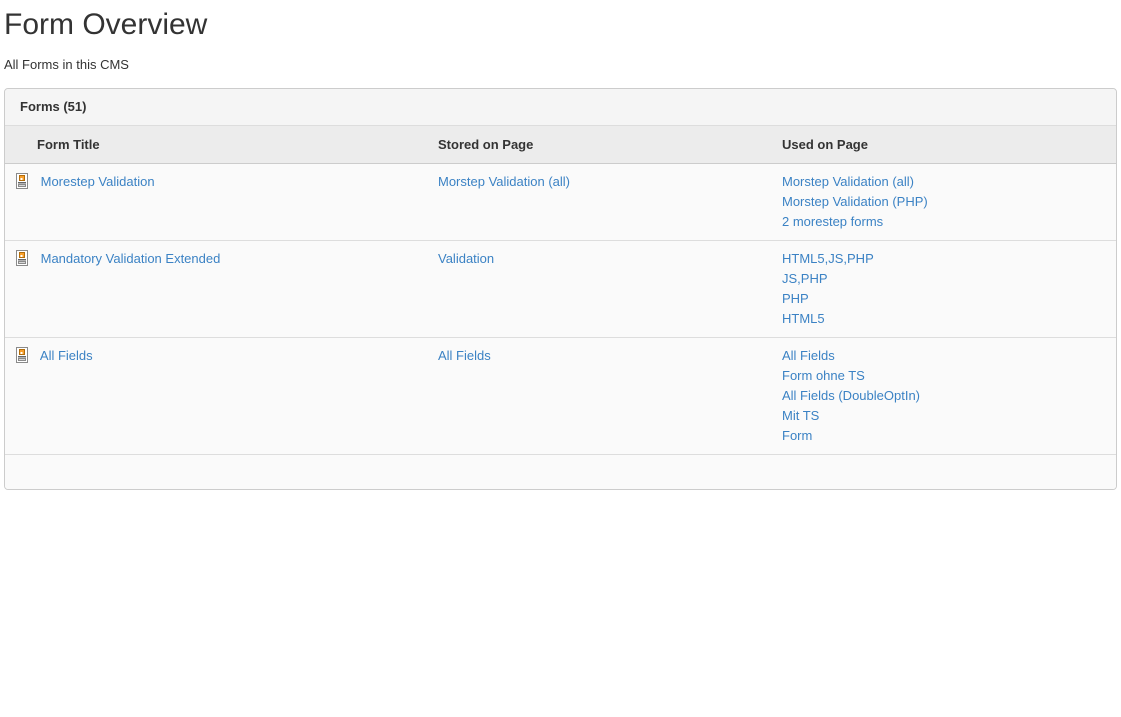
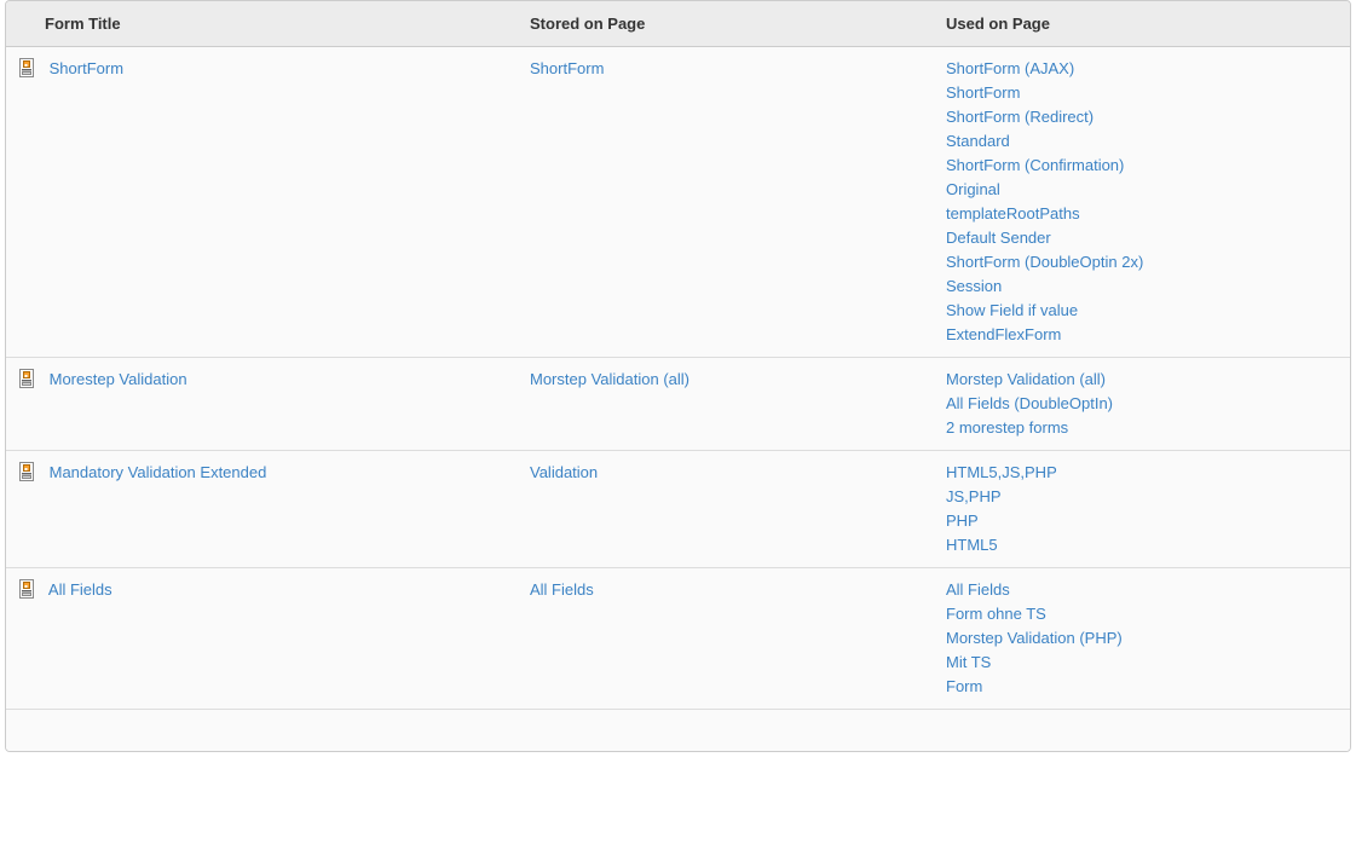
- Form Overview
- All Forms in this CMS
- Forms (51)
  Form Title	Stored on Page	Used on Page
+ ShortForm	ShortForm	ShortForm (AJAX)ShortFormShortForm (Redirect)StandardShortForm (Confirmation)OriginaltemplateRootPathsDefault SenderShortForm (DoubleOptin 2x)SessionShow Field if valueExtendFlexForm
- Morestep Validation	Morstep Validation (all)	Morstep Validation (all)Morstep Validation (PHP)2 morestep forms
+ Morestep Validation	Morstep Validation (all)	Morstep Validation (all)All Fields (DoubleOptIn)2 morestep forms
  Mandatory Validation Extended	Validation	HTML5,JS,PHPJS,PHPPHPHTML5
- All Fields	All Fields	All FieldsForm ohne TSAll Fields (DoubleOptIn)Mit TSForm
+ All Fields	All Fields	All FieldsForm ohne TSMorstep Validation (PHP)Mit TSForm
